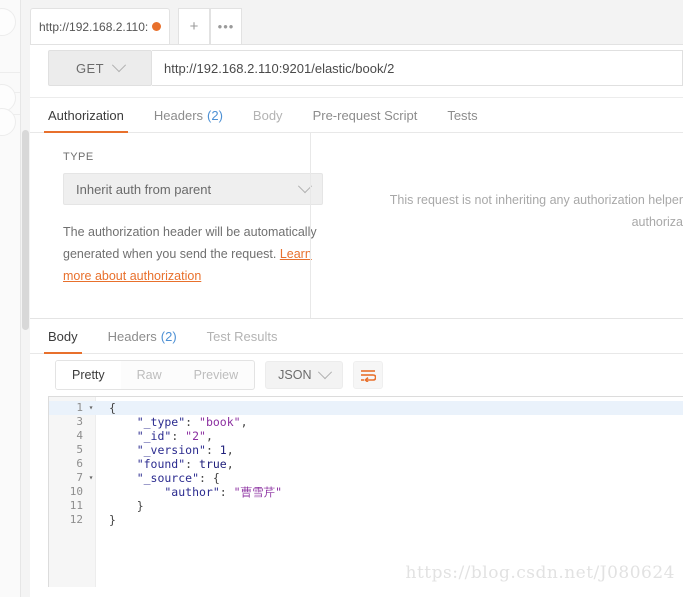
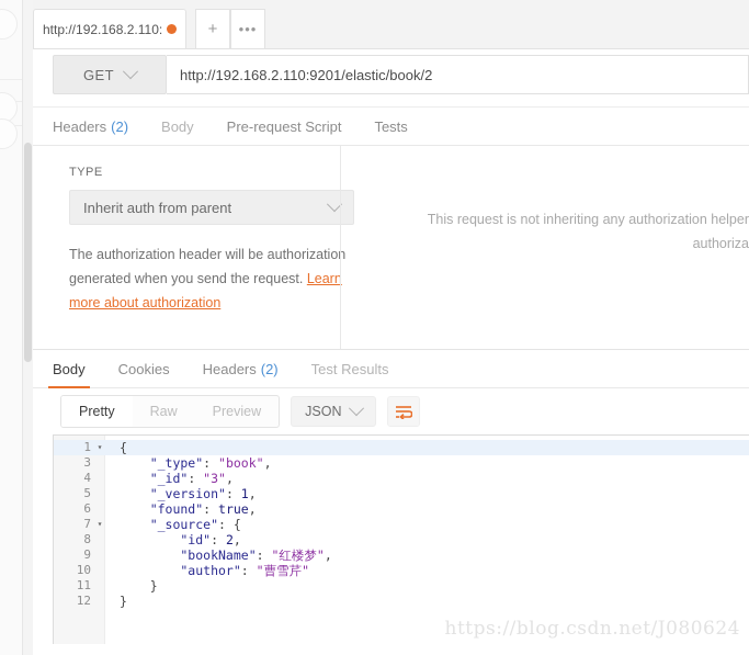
  http://192.168.2.110:
  +
  •••
  GET
  http://192.168.2.110:9201/elastic/book/2
- Authorization
  Headers
  (2)
  Body
  Pre-request Script
  Tests
  TYPE
  Inherit auth from parent
- The authorization header will be automatically generated when you send the request. Learn more about authorization
+ The authorization header will be authorization generated when you send the request. Learn more about authorization
  This request is not inheriting any authorization helper
  authoriza
  Body
+ Cookies
  Headers
  (2)
  Test Results
  Pretty
  Raw
  Preview
  JSON
  1
  ▾
  {
  3
  "_type": "book",
  4
- "_id": "2",
+ "_id": "3",
  5
  "_version": 1,
  6
  "found": true,
  7
  ▾
  "_source": {
+ 8
+ "id": 2,
+ 9
+ "bookName": "红楼梦",
  10
  "author": "曹雪芹"
  11
  }
  12
  }
  https://blog.csdn.net/J080624
